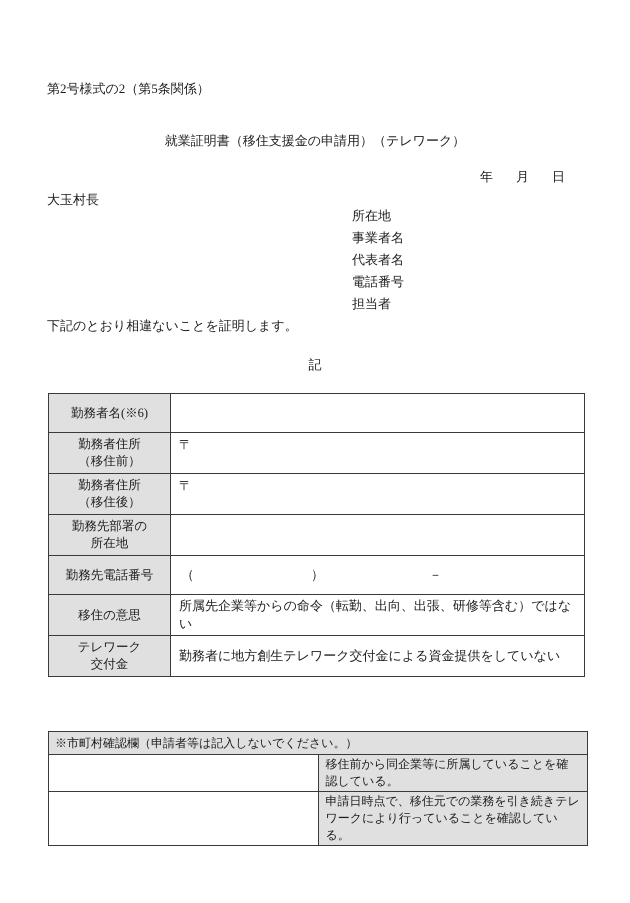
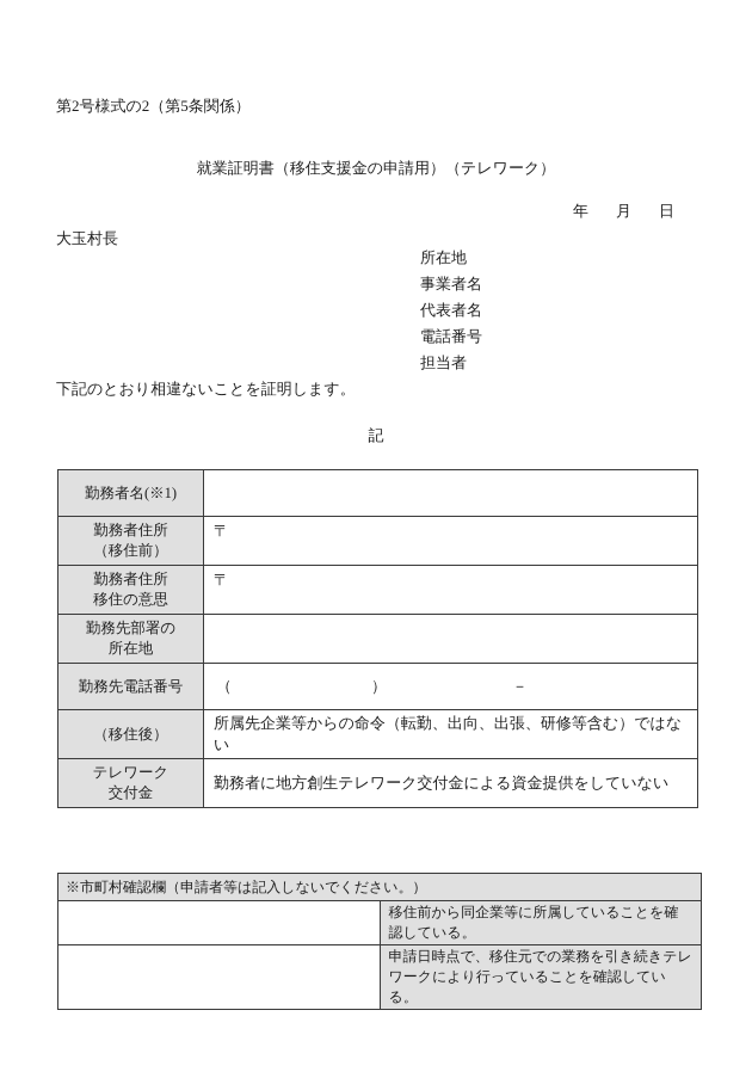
  第2号様式の2（第5条関係）
  就業証明書（移住支援金の申請用）（テレワーク）
  年
  月
  日
  大玉村長
  所在地
  事業者名
  代表者名
  電話番号
  担当者
  下記のとおり相違ないことを証明します。
  記
- 勤務者名(※6)
+ 勤務者名(※1)
  勤務者住所 （移住前）	〒
- 勤務者住所 （移住後）	〒
+ 勤務者住所 移住の意思	〒
  勤務先部署の 所在地
  勤務先電話番号	（ ） －
- 移住の意思	所属先企業等からの命令（転勤、出向、出張、研修等含む）ではない
+ （移住後）	所属先企業等からの命令（転勤、出向、出張、研修等含む）ではない
  テレワーク 交付金	勤務者に地方創生テレワーク交付金による資金提供をしていない
  ※市町村確認欄（申請者等は記入しないでください。）
  	移住前から同企業等に所属していることを確認している。
  	申請日時点で、移住元での業務を引き続きテレワークにより行っていることを確認している。
